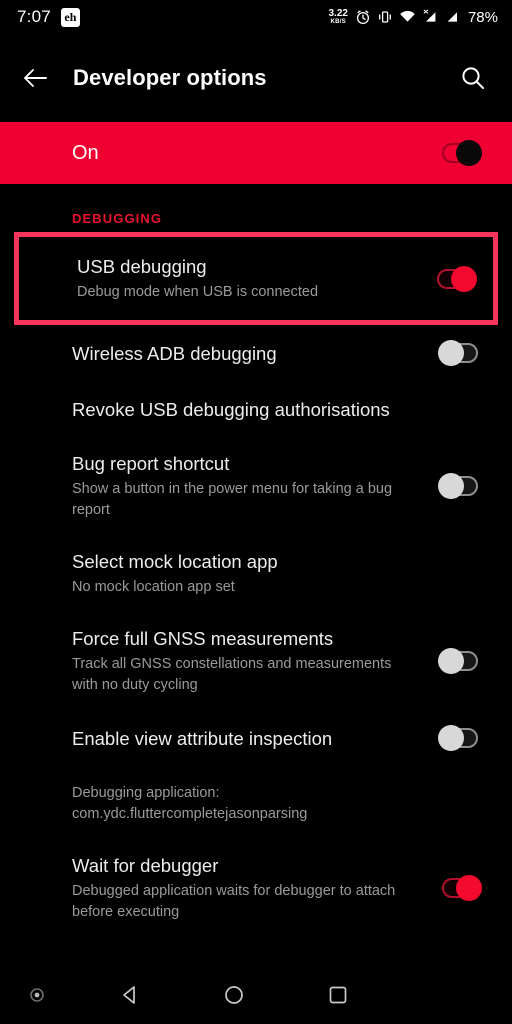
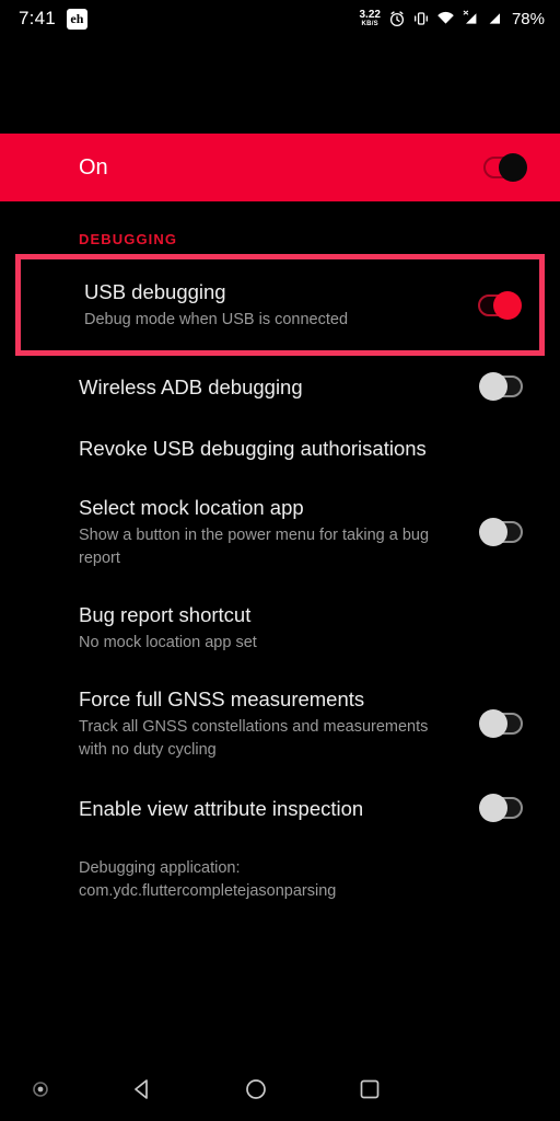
- 7:07
+ 7:41
  eh
  3.22
  78%
- Developer options
  On
  DEBUGGING
  USB debugging
  Debug mode when USB is connected
  Wireless ADB debugging
  Revoke USB debugging authorisations
- Bug report shortcut
+ Select mock location app
  Show a button in the power menu for taking a bug report
- Select mock location app
+ Bug report shortcut
  No mock location app set
  Force full GNSS measurements
  Track all GNSS constellations and measurements with no duty cycling
  Enable view attribute inspection
  Debugging application: com.ydc.fluttercompletejasonparsing
- Wait for debugger
- Debugged application waits for debugger to attach before executing
